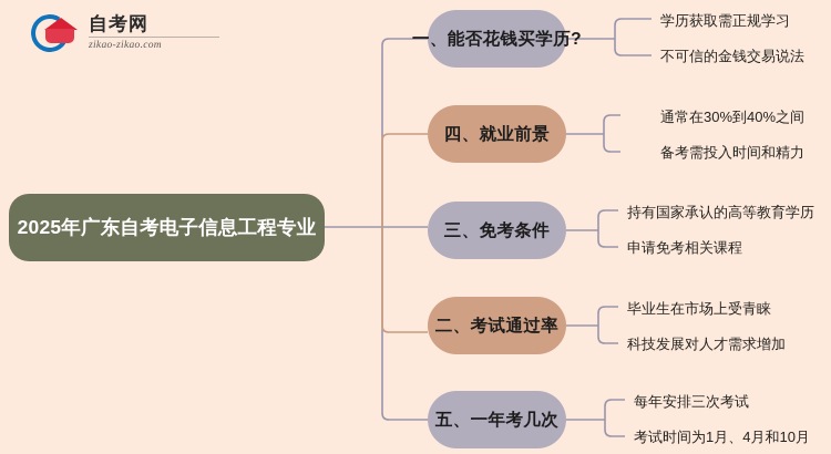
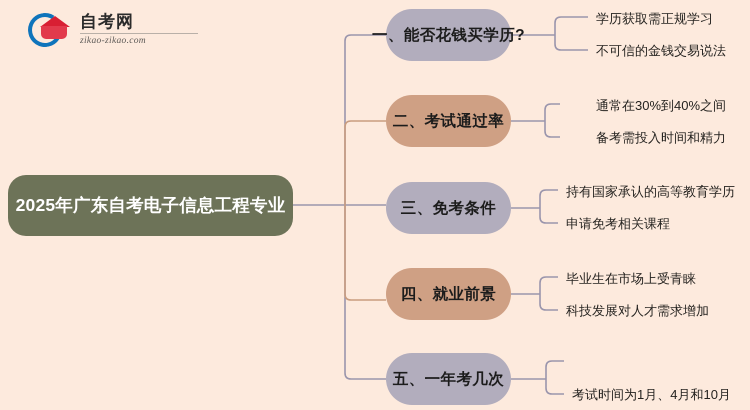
  自考网
  zikao-zikao.com
  2025年广东自考电子信息工程专业
  一、能否花钱买学历?
- 四、就业前景
+ 二、考试通过率
  三、免考条件
- 二、考试通过率
+ 四、就业前景
  五、一年考几次
  学历获取需正规学习
  不可信的金钱交易说法
  通常在30%到40%之间
  备考需投入时间和精力
  持有国家承认的高等教育学历
  申请免考相关课程
  毕业生在市场上受青睐
  科技发展对人才需求增加
- 每年安排三次考试
  考试时间为1月、4月和10月
